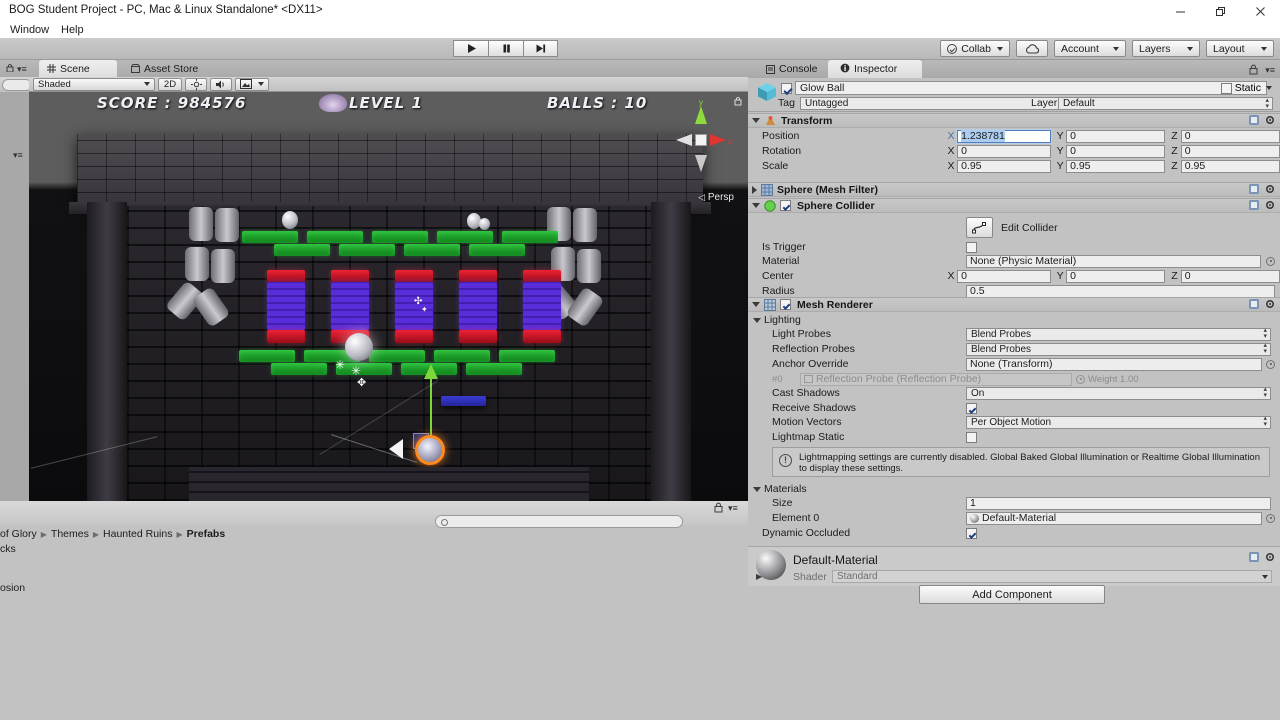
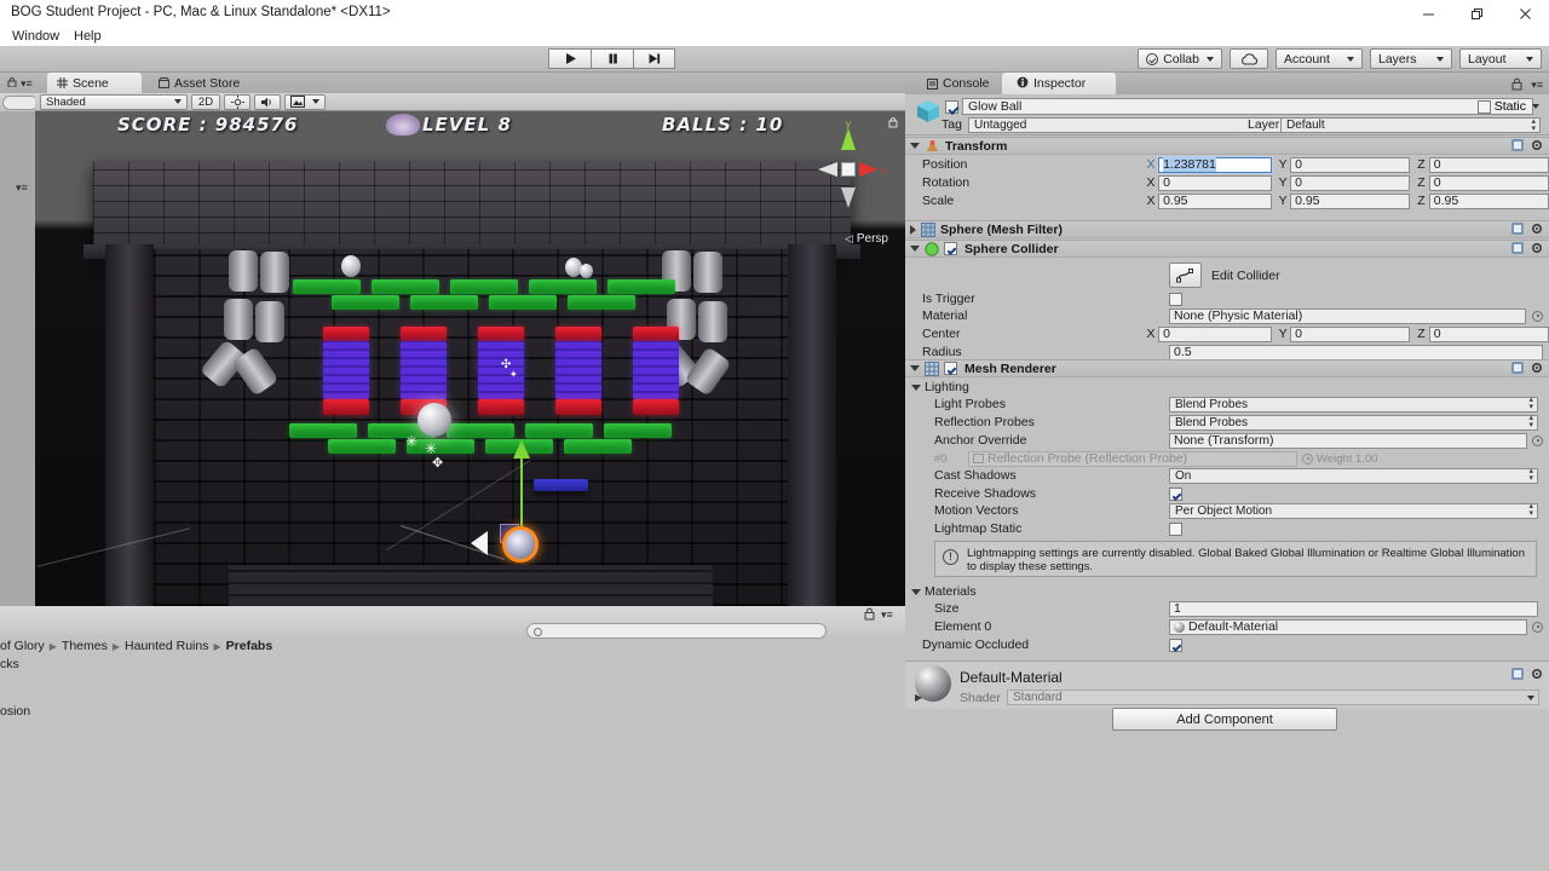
  BOG Student Project - PC, Mac & Linux Standalone* <DX11>
  Window
  Help
  Collab
  Account
  Layers
  Layout
  ▾≡
  ▾≡
  Scene
  Asset Store
  Shaded
  2D
  SCORE : 984576
- LEVEL 1
+ LEVEL 8
  BALLS : 10
  ✳
  ✳
  ✣
  ✦
  ✥
  y
  x
  ◁ Persp
  ▾≡
  of Glory
  ▶
  Themes
  ▶
  Haunted Ruins
  ▶
  Prefabs
  cks
  osion
  Console
  Inspector
  ▾≡
  Glow Ball
  Static
  Tag
  Untagged
  Layer
  Default
  Transform
  Position
  X
  1.238781
  Y
  0
  Z
  0
  Rotation
  X
  0
  Y
  0
  Z
  0
  Scale
  X
  0.95
  Y
  0.95
  Z
  0.95
  Sphere (Mesh Filter)
  Sphere Collider
  Edit Collider
  Is Trigger
  Material
  None (Physic Material)
  Center
  X
  0
  Y
  0
  Z
  0
  Radius
  0.5
  Mesh Renderer
  Lighting
  Light Probes
  Blend Probes
  Reflection Probes
  Blend Probes
  Anchor Override
  None (Transform)
  #0
  Reflection Probe (Reflection Probe)
  Weight 1.00
  Cast Shadows
  On
  Receive Shadows
  Motion Vectors
  Per Object Motion
  Lightmap Static
  !
  Lightmapping settings are currently disabled. Global Baked Global Illumination or Realtime Global Illumination to display these settings.
  Materials
  Size
  1
  Element 0
  Default-Material
  Dynamic Occluded
  Default-Material
  ▶
  Shader
  Standard
  Add Component
